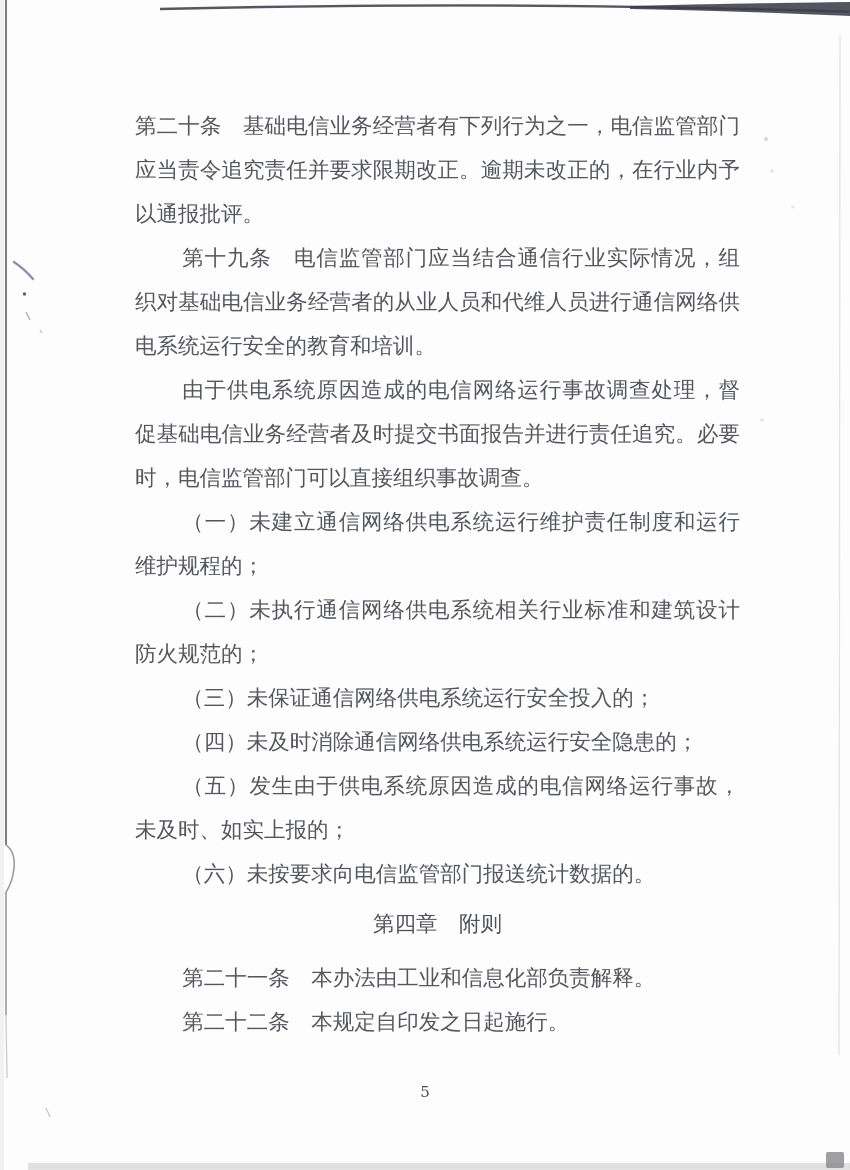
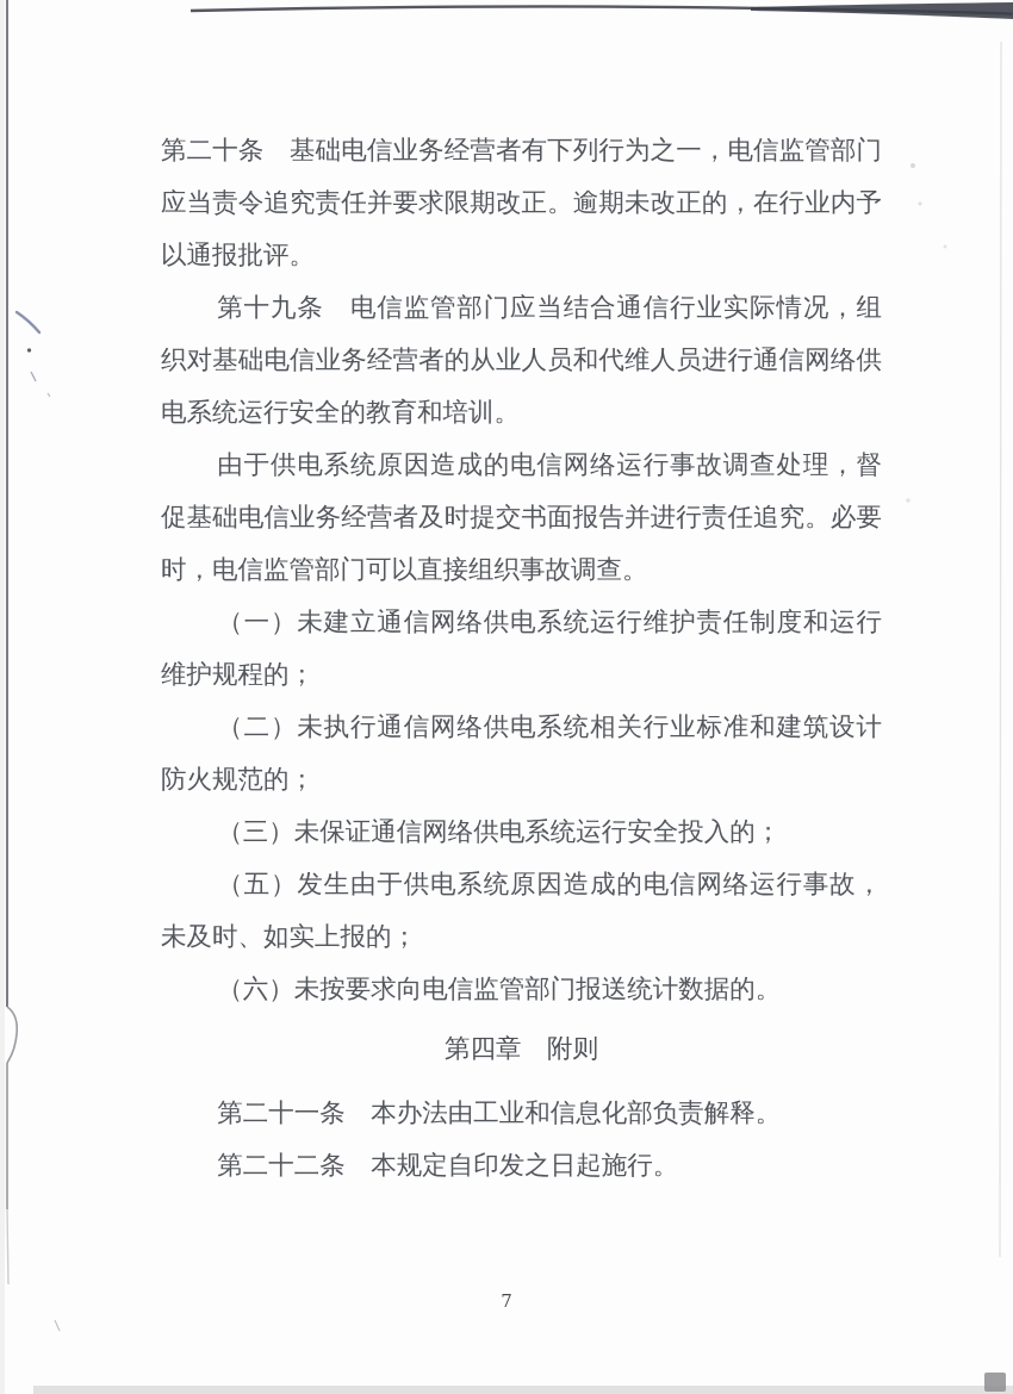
  第二十条 基础电信业务经营者有下列行为之一，电信监管部门应当责令追究责任并要求限期改正。逾期未改正的，在行业内予以通报批评。
  第十九条 电信监管部门应当结合通信行业实际情况，组织对基础电信业务经营者的从业人员和代维人员进行通信网络供电系统运行安全的教育和培训。
  由于供电系统原因造成的电信网络运行事故调查处理，督促基础电信业务经营者及时提交书面报告并进行责任追究。必要时，电信监管部门可以直接组织事故调查。
  （一）未建立通信网络供电系统运行维护责任制度和运行维护规程的；
  （二）未执行通信网络供电系统相关行业标准和建筑设计防火规范的；
  （三）未保证通信网络供电系统运行安全投入的；
- （四）未及时消除通信网络供电系统运行安全隐患的；
  （五）发生由于供电系统原因造成的电信网络运行事故，未及时、如实上报的；
  （六）未按要求向电信监管部门报送统计数据的。
  第四章 附则
  第二十一条 本办法由工业和信息化部负责解释。
  第二十二条 本规定自印发之日起施行。
- 5
+ 7
